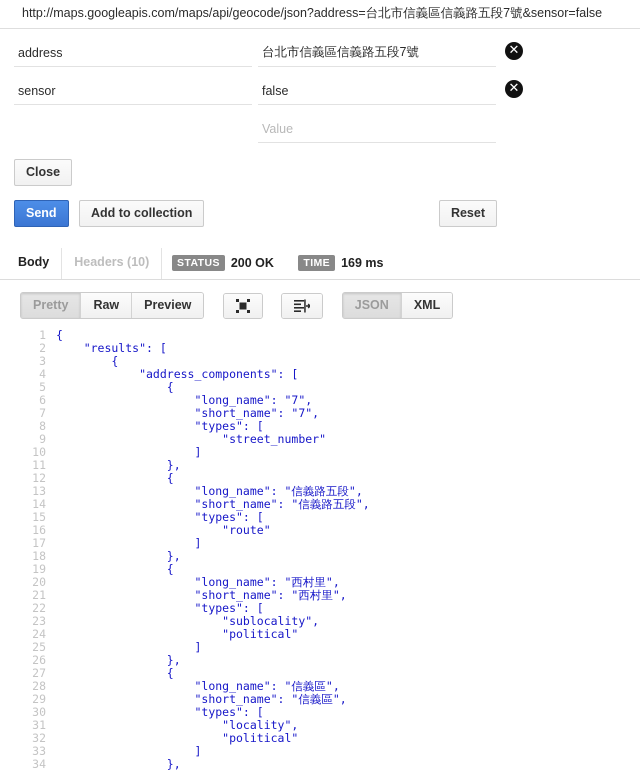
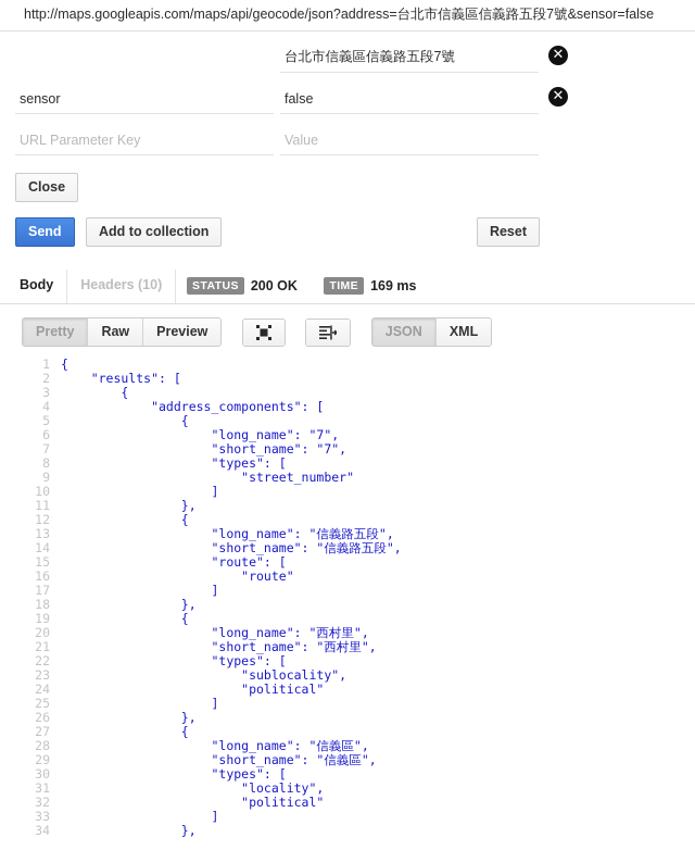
  http://maps.googleapis.com/maps/api/geocode/json?address=台北市信義區信義路五段7號&sensor=false
- address
  台北市信義區信義路五段7號
  ✕
  sensor
  false
  ✕
+ URL Parameter Key
  Value
  Close
  Send Add to collection
  Reset
  Body Headers (10)
  STATUS 200 OK TIME 169 ms
  Pretty Raw Preview JSON XML
- 1 2 3 4 5 6 7 8 9 10 11 12 13 14 15 16 17 18 19 20 21 22 23 24 25 26 27 28 29 30 31 32 33 34	{ "results": [ { "address_components": [ { "long_name": "7", "short_name": "7", "types": [ "street_number" ] }, { "long_name": "信義路五段", "short_name": "信義路五段", "types": [ "route" ] }, { "long_name": "西村里", "short_name": "西村里", "types": [ "sublocality", "political" ] }, { "long_name": "信義區", "short_name": "信義區", "types": [ "locality", "political" ] },
+ 1 2 3 4 5 6 7 8 9 10 11 12 13 14 15 16 17 18 19 20 21 22 23 24 25 26 27 28 29 30 31 32 33 34	{ "results": [ { "address_components": [ { "long_name": "7", "short_name": "7", "types": [ "street_number" ] }, { "long_name": "信義路五段", "short_name": "信義路五段", "route": [ "route" ] }, { "long_name": "西村里", "short_name": "西村里", "types": [ "sublocality", "political" ] }, { "long_name": "信義區", "short_name": "信義區", "types": [ "locality", "political" ] },
